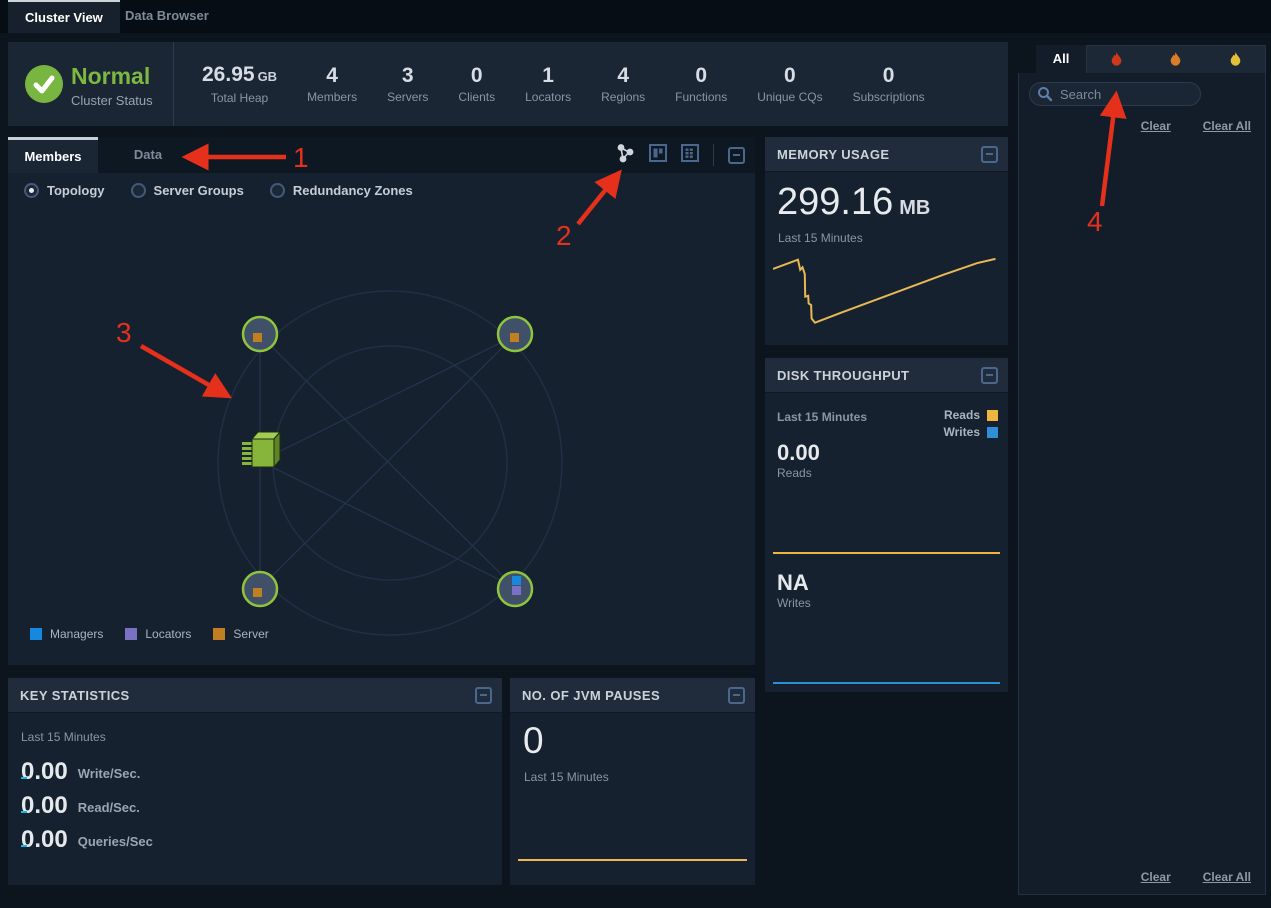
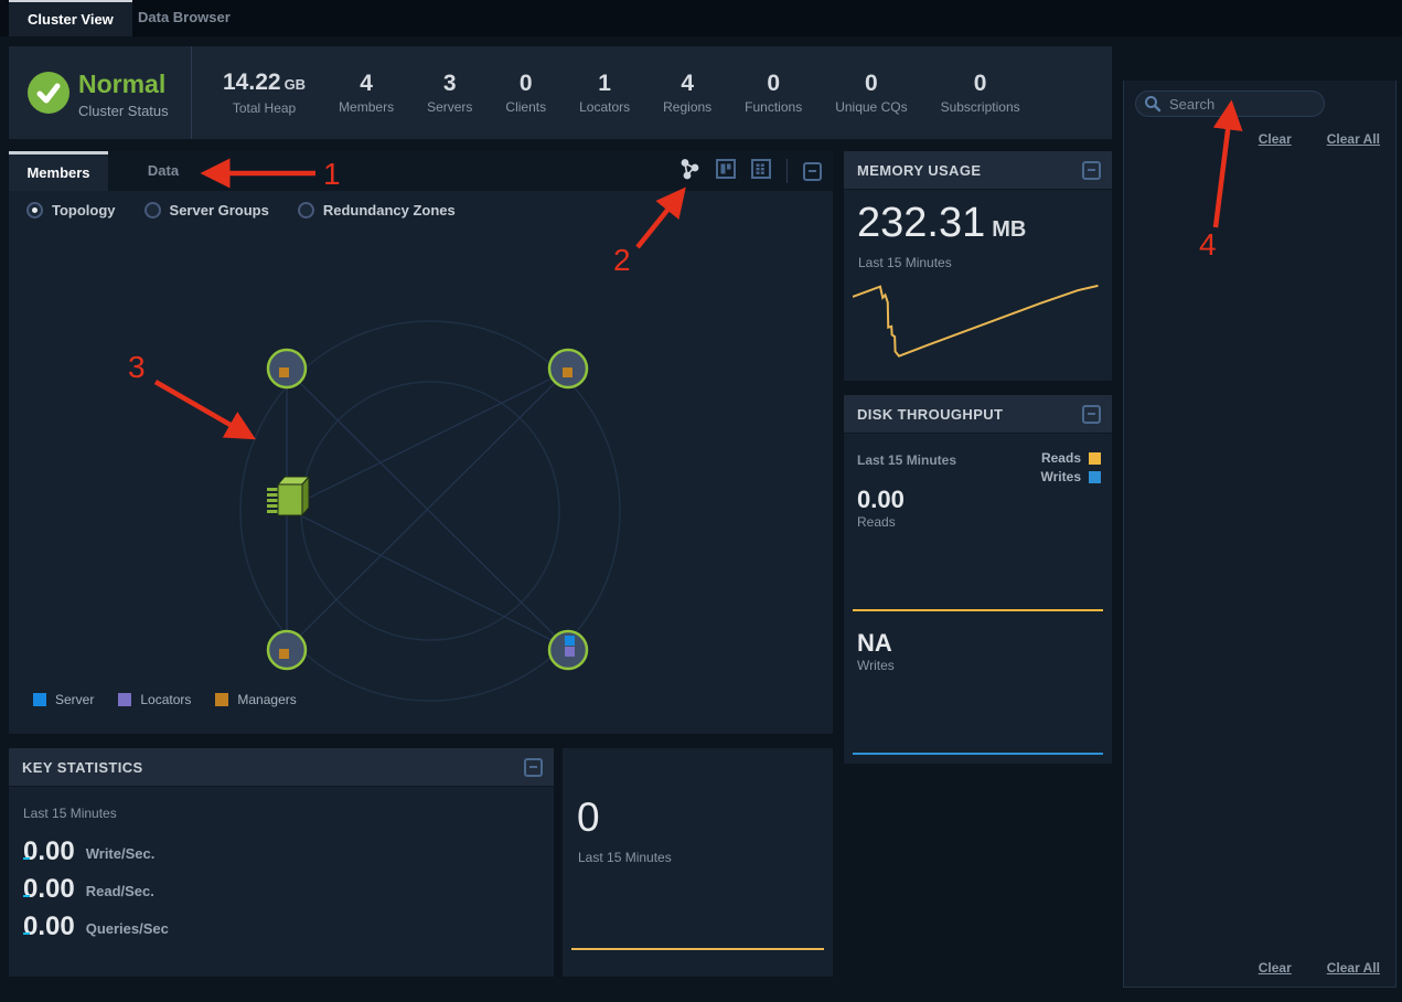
  Cluster View
  Data Browser
  Normal
  Cluster Status
- 26.95 GB
+ 14.22 GB
  Total Heap
  4
  Members
  3
  Servers
  0
  Clients
  1
  Locators
  4
  Regions
  0
  Functions
  0
  Unique CQs
  0
  Subscriptions
  Members
  Data
  Topology
  Server Groups
  Redundancy Zones
- Managers
+ Server
  Locators
- Server
+ Managers
  MEMORY USAGE
- 299.16 MB
+ 232.31 MB
  Last 15 Minutes
  DISK THROUGHPUT
  Last 15 Minutes
  Reads
  Writes
  0.00
  Reads
  NA
  Writes
  KEY STATISTICS
  Last 15 Minutes
  0.00
  Write/Sec.
  0.00
  Read/Sec.
  0.00
  Queries/Sec
- NO. OF JVM PAUSES
  0
  Last 15 Minutes
- All
  Search
  Clear
  Clear All
  Clear
  Clear All
  1
  2
  3
  4
